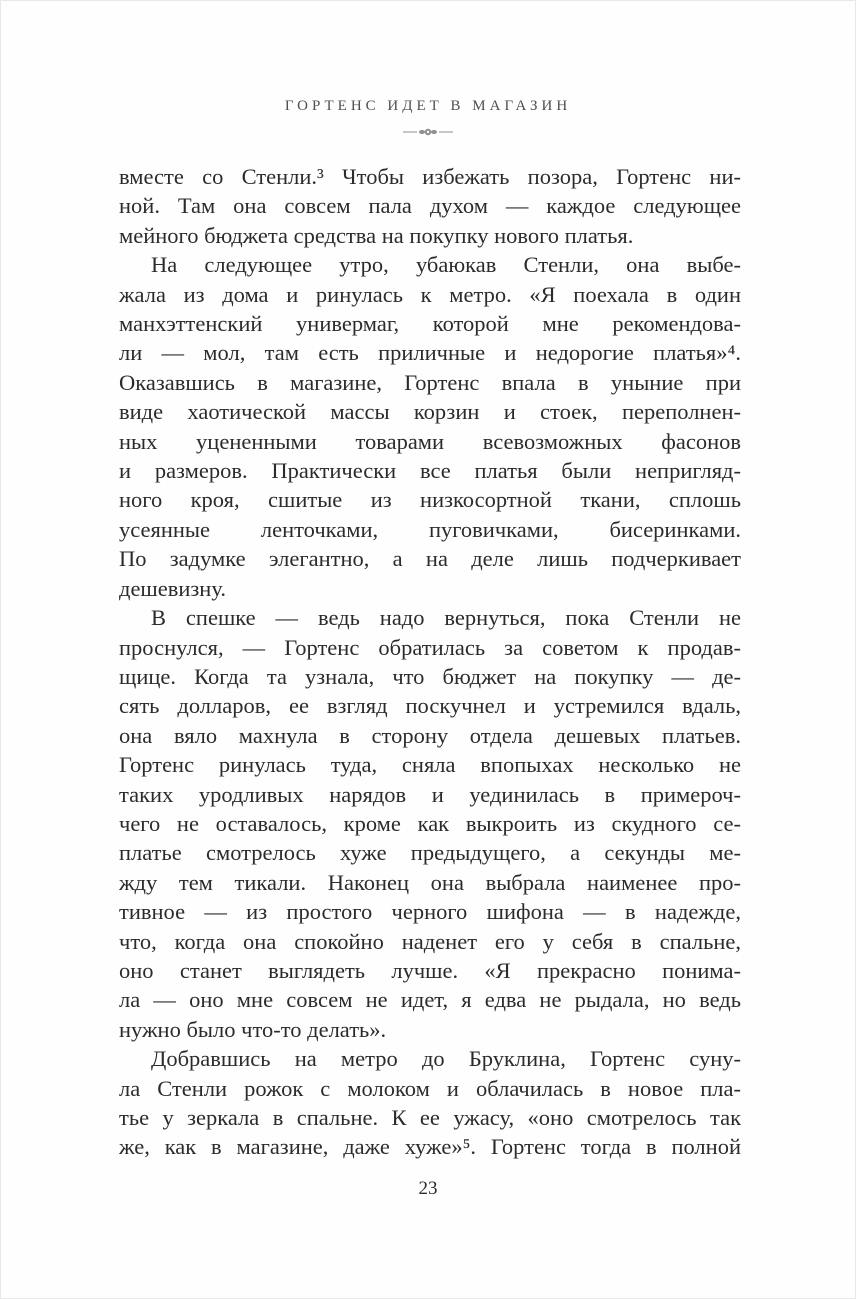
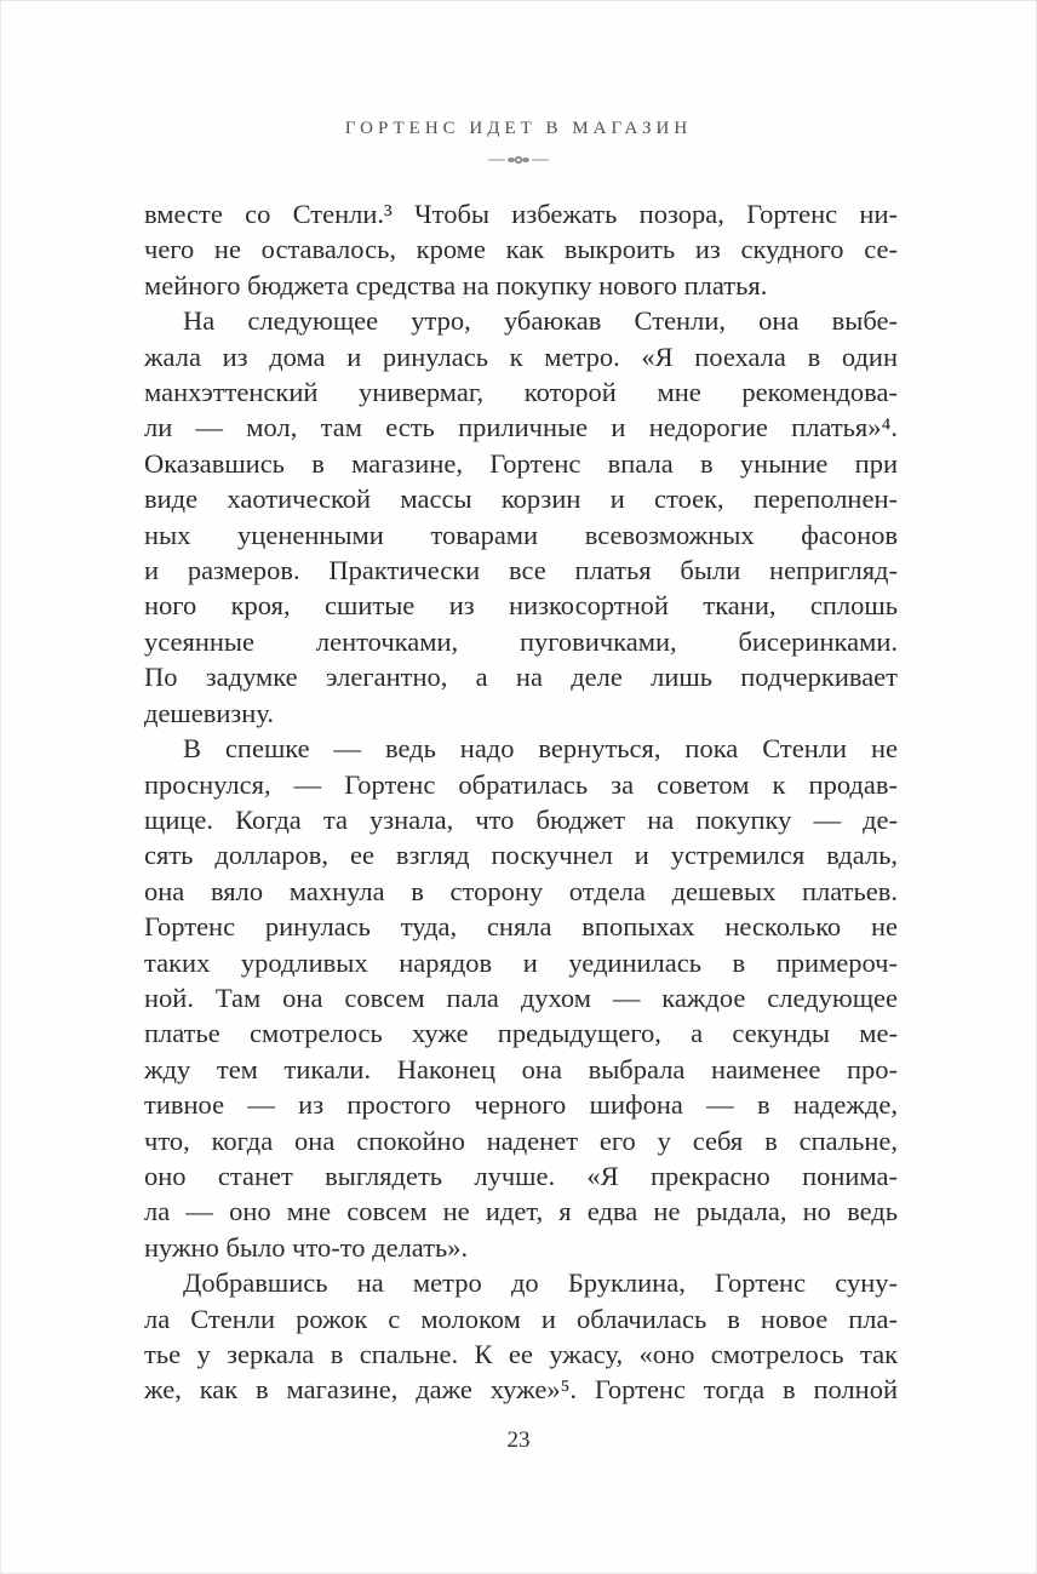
  ГОРТЕНС ИДЕТ В МАГАЗИН
  вместе со Стенли.³ Чтобы избежать позора, Гортенс ни-
- ной. Там она совсем пала духом — каждое следующее
+ чего не оставалось, кроме как выкроить из скудного се-
  мейного бюджета средства на покупку нового платья.
  На следующее утро, убаюкав Стенли, она выбе-
  жала из дома и ринулась к метро. «Я поехала в один
  манхэттенский универмаг, которой мне рекомендова-
  ли — мол, там есть приличные и недорогие платья»⁴.
  Оказавшись в магазине, Гортенс впала в уныние при
  виде хаотической массы корзин и стоек, переполнен-
  ных уцененными товарами всевозможных фасонов
  и размеров. Практически все платья были непригляд-
  ного кроя, сшитые из низкосортной ткани, сплошь
  усеянные ленточками, пуговичками, бисеринками.
  По задумке элегантно, а на деле лишь подчеркивает
  дешевизну.
  В спешке — ведь надо вернуться, пока Стенли не
  проснулся, — Гортенс обратилась за советом к продав-
  щице. Когда та узнала, что бюджет на покупку — де-
  сять долларов, ее взгляд поскучнел и устремился вдаль,
  она вяло махнула в сторону отдела дешевых платьев.
  Гортенс ринулась туда, сняла впопыхах несколько не
  таких уродливых нарядов и уединилась в примероч-
- чего не оставалось, кроме как выкроить из скудного се-
+ ной. Там она совсем пала духом — каждое следующее
  платье смотрелось хуже предыдущего, а секунды ме-
  жду тем тикали. Наконец она выбрала наименее про-
  тивное — из простого черного шифона — в надежде,
  что, когда она спокойно наденет его у себя в спальне,
  оно станет выглядеть лучше. «Я прекрасно понима-
  ла — оно мне совсем не идет, я едва не рыдала, но ведь
  нужно было что-то делать».
  Добравшись на метро до Бруклина, Гортенс суну-
  ла Стенли рожок с молоком и облачилась в новое пла-
  тье у зеркала в спальне. К ее ужасу, «оно смотрелось так
  же, как в магазине, даже хуже»⁵. Гортенс тогда в полной
  23
